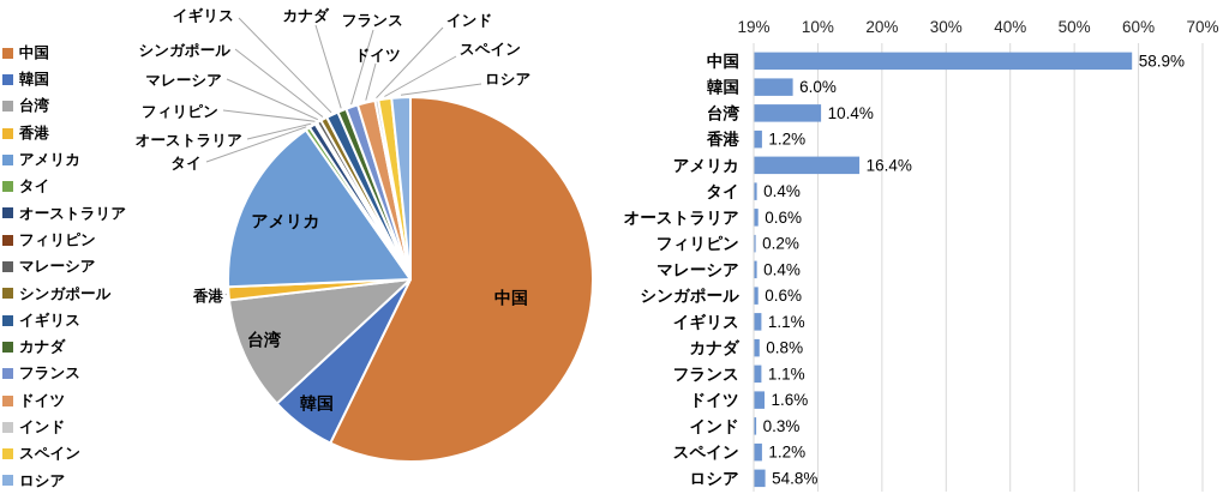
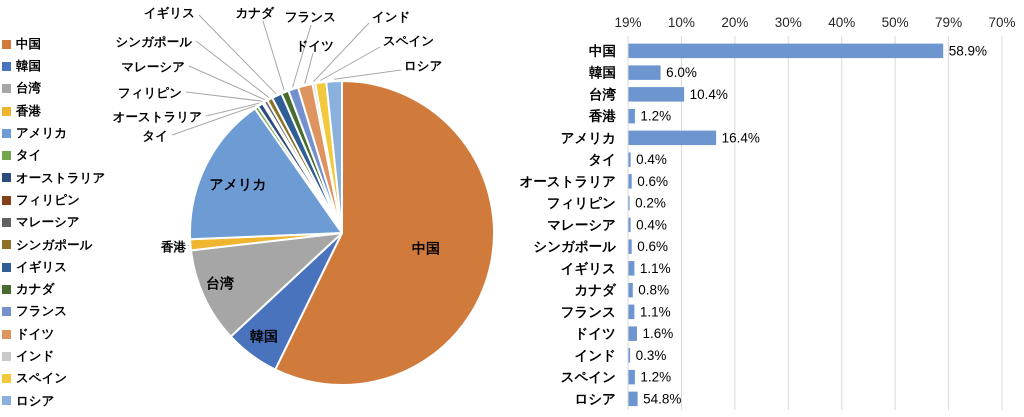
  中国
  韓国
  台湾
  香港
  アメリカ
  タイ
  オーストラリア
  フィリピン
  マレーシア
  シンガポール
  イギリス
  カナダ
  フランス
  ドイツ
  インド
  スペイン
  ロシア
  香港
  タイ
  オーストラリア
  フィリピン
  マレーシア
  シンガポール
  イギリス
  カナダ
  フランス
  ドイツ
  インド
  スペイン
  ロシア
  中国
  韓国
  台湾
  アメリカ
  19%
  10%
  20%
  30%
  40%
  50%
- 60%
+ 79%
  70%
  中国
  58.9%
  韓国
  6.0%
  台湾
  10.4%
  香港
  1.2%
  アメリカ
  16.4%
  タイ
  0.4%
  オーストラリア
  0.6%
  フィリピン
  0.2%
  マレーシア
  0.4%
  シンガポール
  0.6%
  イギリス
  1.1%
  カナダ
  0.8%
  フランス
  1.1%
  ドイツ
  1.6%
  インド
  0.3%
  スペイン
  1.2%
  ロシア
  54.8%
